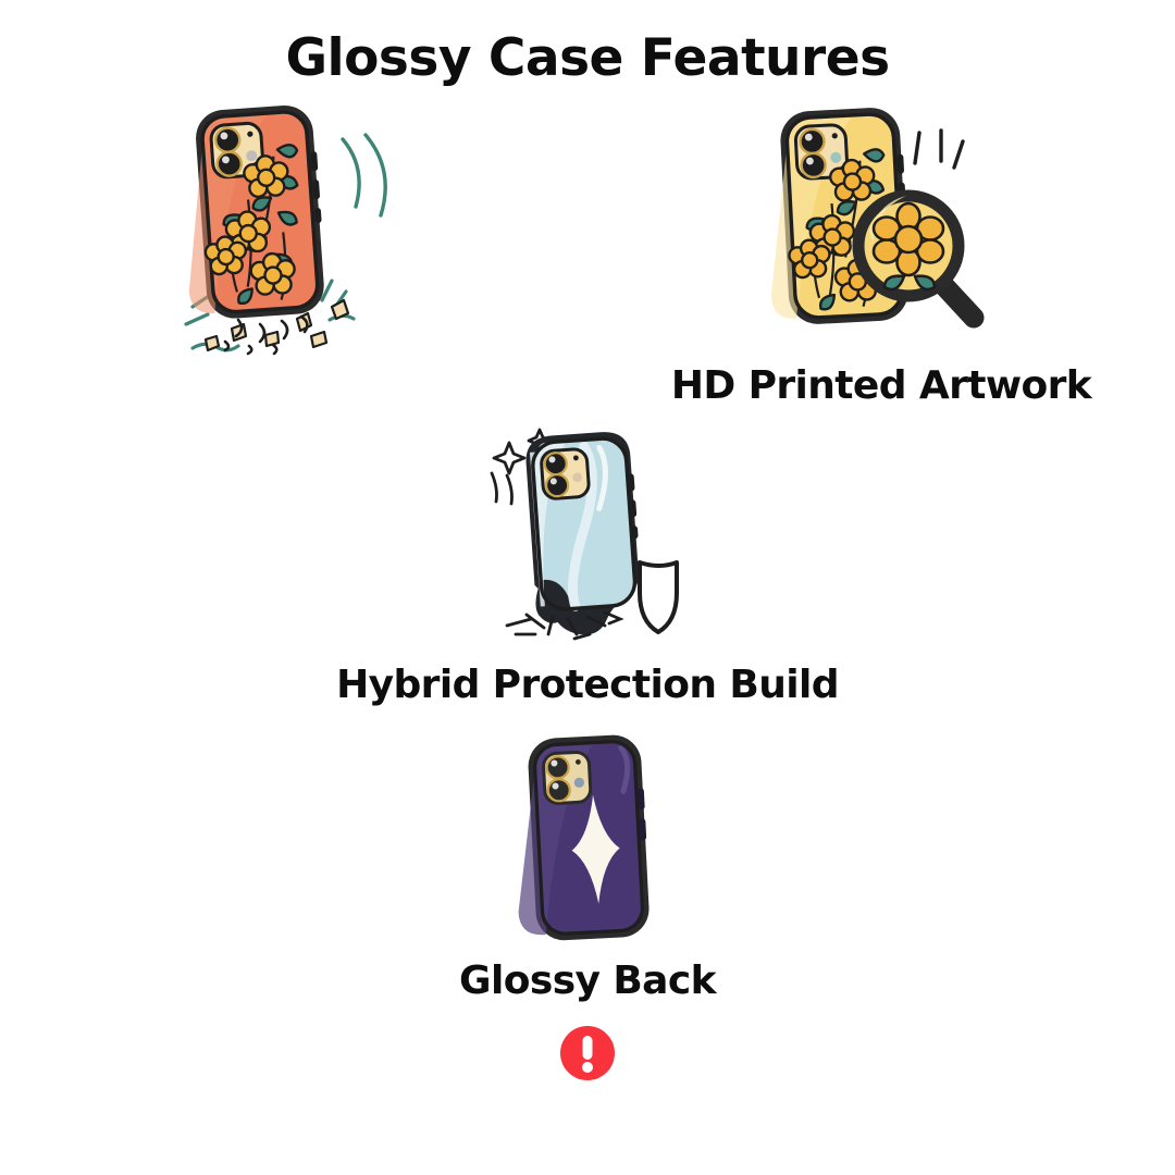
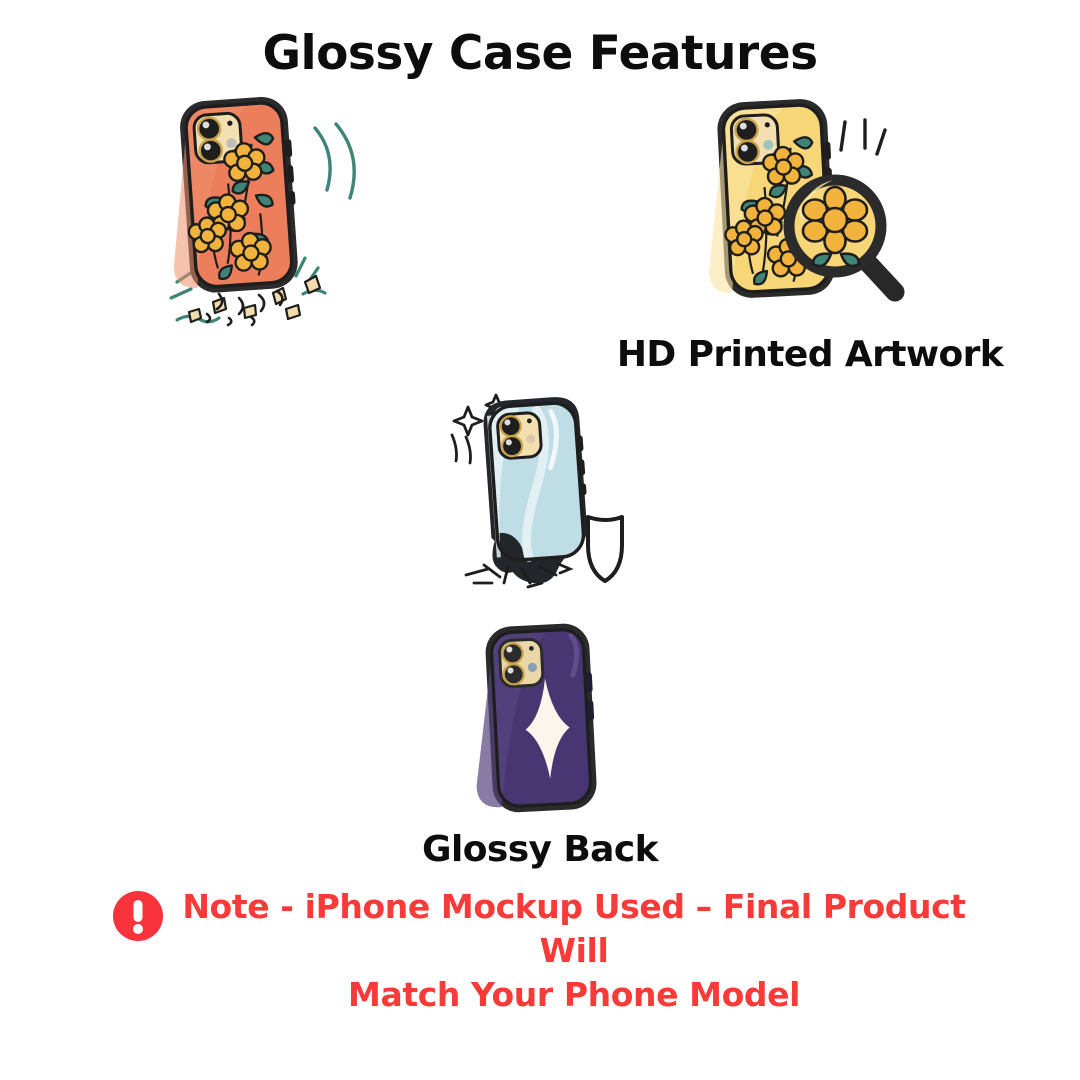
  Glossy Case Features
  HD Printed Artwork
- Hybrid Protection Build
  Glossy Back
+ Note - iPhone Mockup Used – Final Product Will
+ Match Your Phone Model
